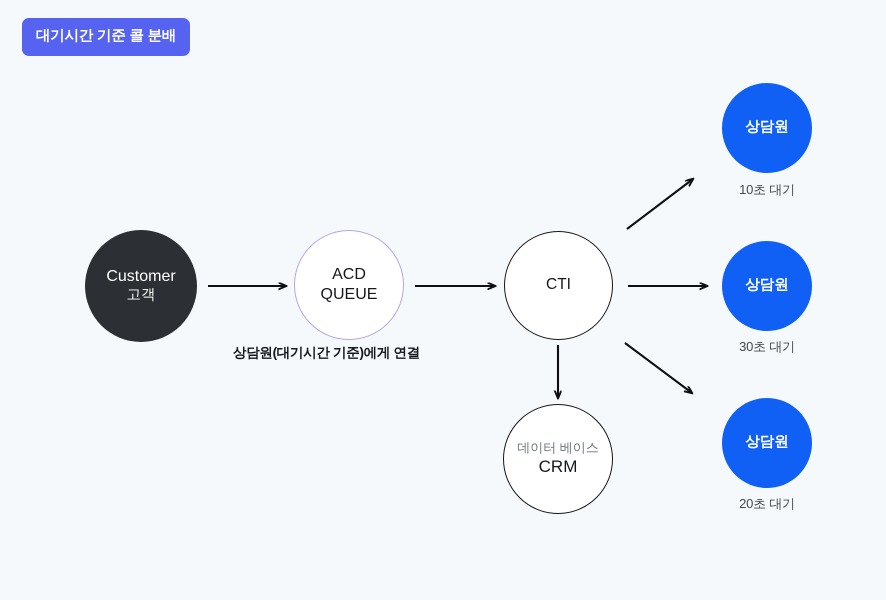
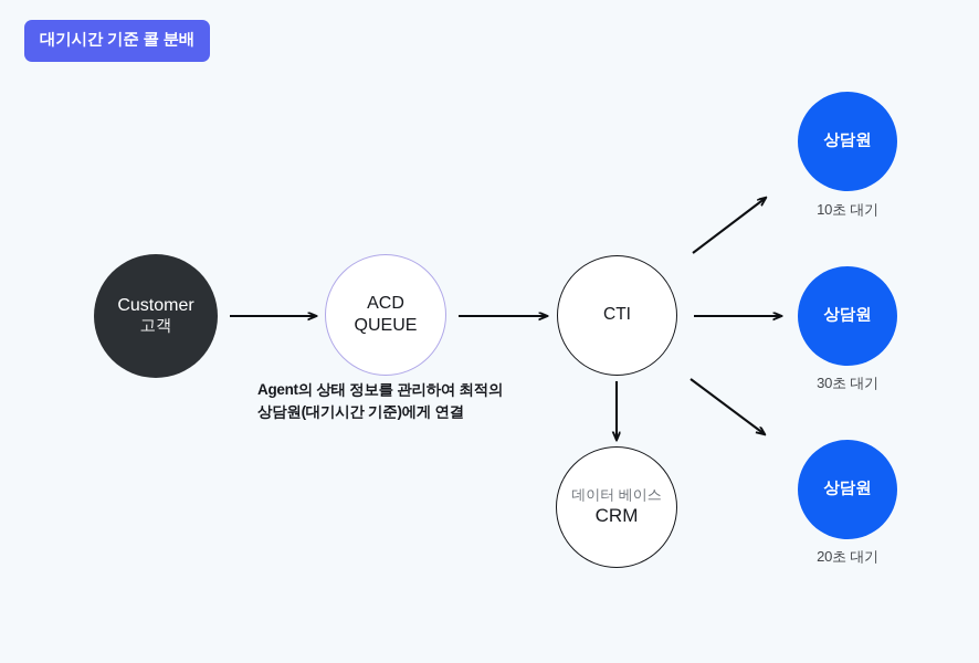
  대기시간 기준 콜 분배
  Customer
  고객
  ACD
  QUEUE
  CTI
  데이터 베이스
  CRM
  상담원
  10초 대기
  상담원
  30초 대기
  상담원
  20초 대기
+ Agent의 상태 정보를 관리하여 최적의
  상담원(대기시간 기준)에게 연결
